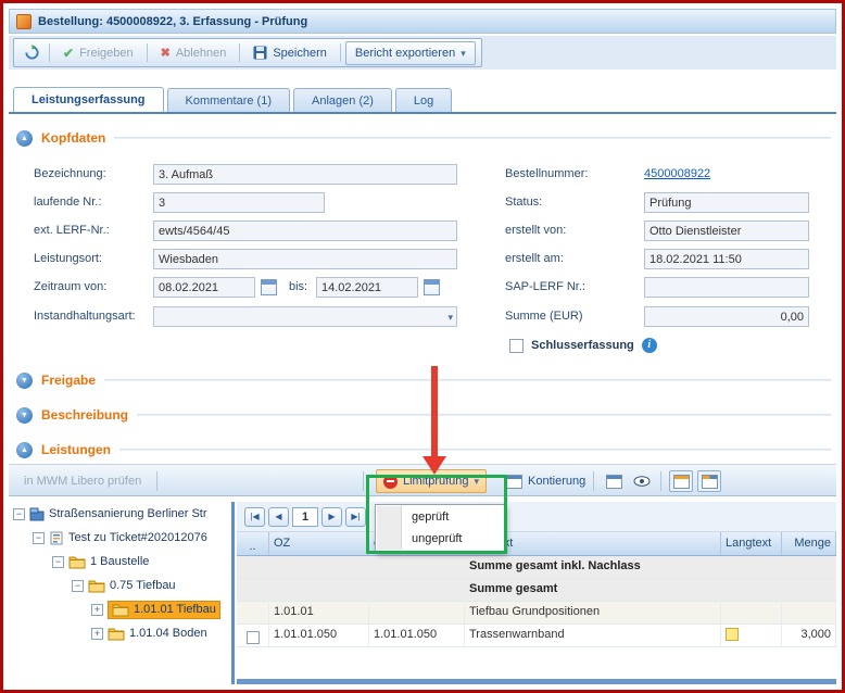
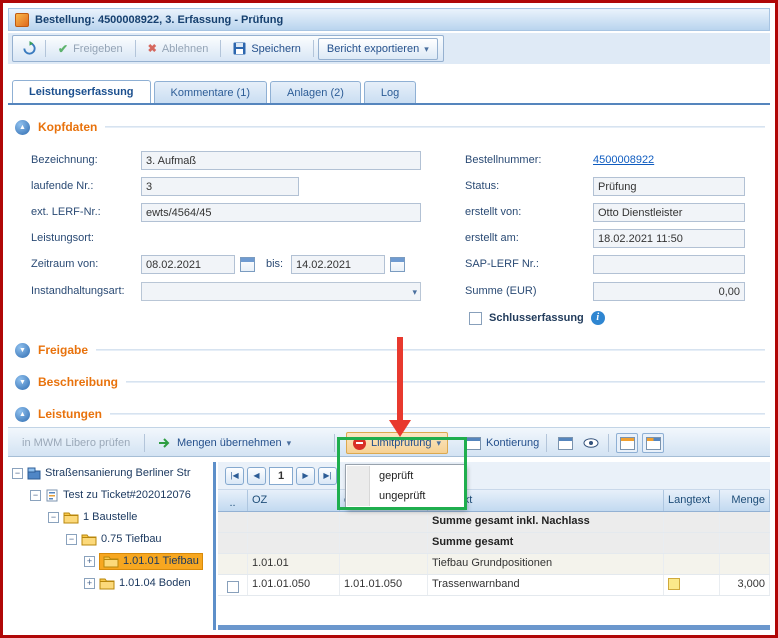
  Bestellung: 4500008922, 3. Erfassung - Prüfung
  Freigeben
  Ablehnen
  Speichern
  Bericht exportieren
  Leistungserfassung
  Kommentare (1)
  Anlagen (2)
  Log
  Kopfdaten
  Bezeichnung:
  3. Aufmaß
  laufende Nr.:
  3
  ext. LERF-Nr.:
  ewts/4564/45
  Leistungsort:
- Wiesbaden
  Zeitraum von:
  08.02.2021
  bis:
  14.02.2021
  Instandhaltungsart:
  Bestellnummer:
  4500008922
  Status:
  Prüfung
  erstellt von:
  Otto Dienstleister
  erstellt am:
  18.02.2021 11:50
  SAP-LERF Nr.:
  Summe (EUR)
  0,00
  Schlusserfassung
  i
  Freigabe
  Beschreibung
  Leistungen
  in MWM Libero prüfen
+ Mengen übernehmen
  Limitprüfung
  Kontierung
  Straßensanierung Berliner Str
  Test zu Ticket#202012076
  1 Baustelle
  0.75 Tiefbau
  1.01.01 Tiefbau
  1.01.04 Boden
  1
  ..
  OZ
  Langtext
  Menge
  Summe gesamt inkl. Nachlass
  Summe gesamt
  1.01.01
  Tiefbau Grundpositionen
  1.01.01.050
  1.01.01.050
  Trassenwarnband
  3,000
  geprüft
  ungeprüft
